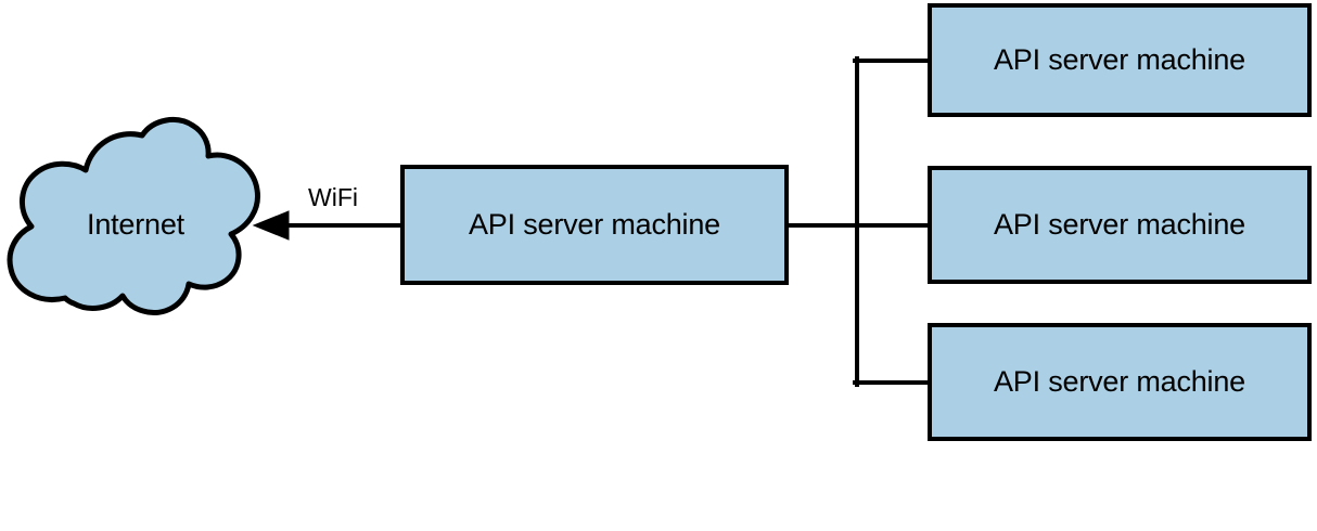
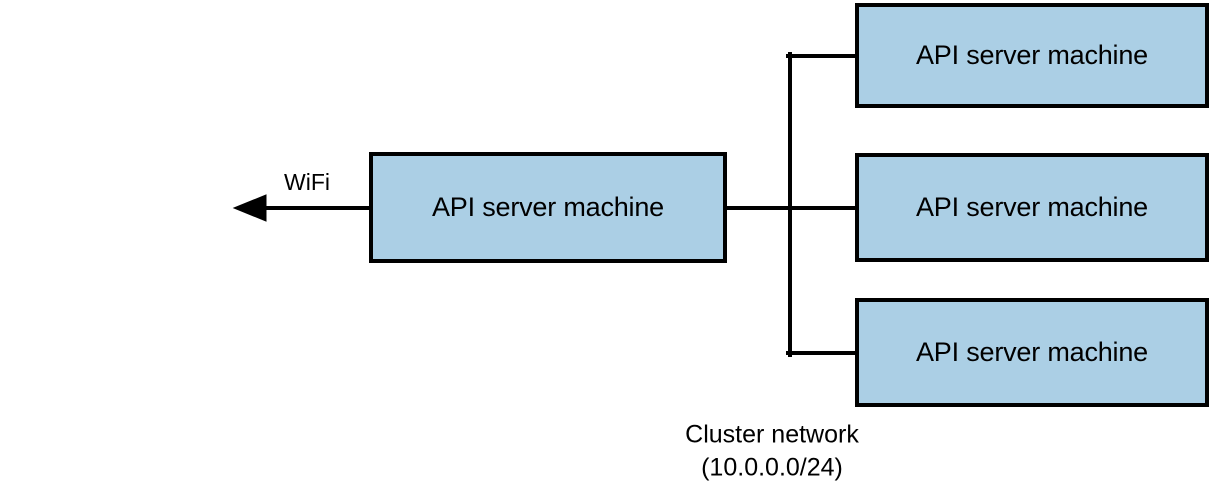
- Internet
  API server machine
  API server machine
  API server machine
  API server machine
  WiFi
+ Cluster network
+ (10.0.0.0/24)
